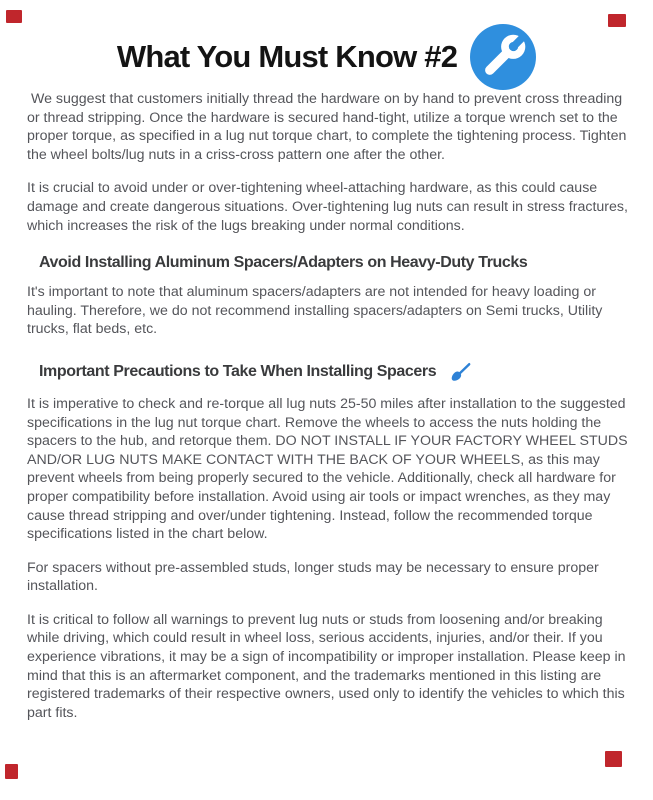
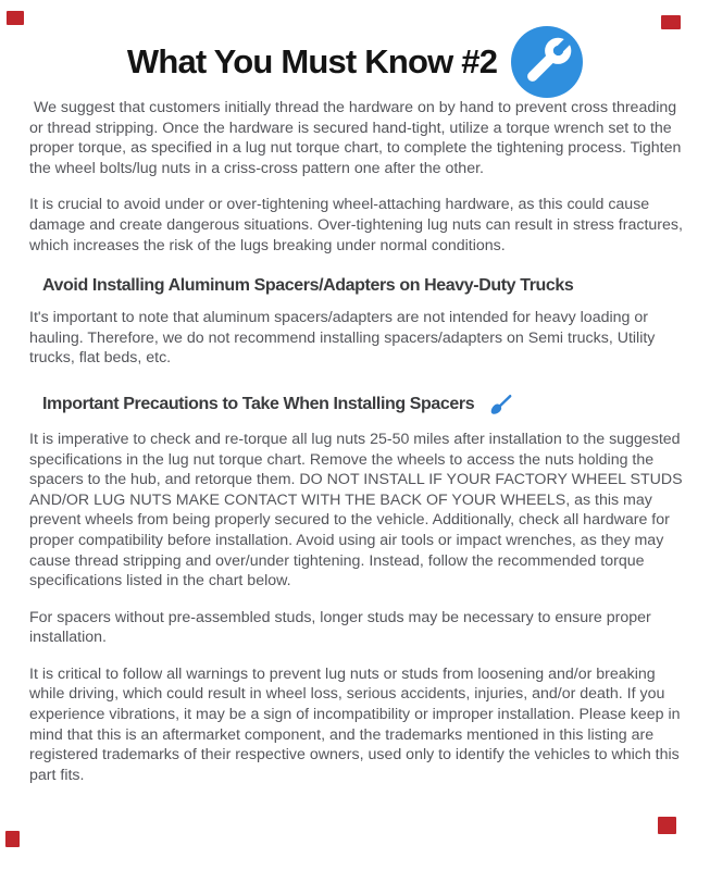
  What You Must Know #2
  We suggest that customers initially thread the hardware on by hand to prevent cross threading or thread stripping. Once the hardware is secured hand-tight, utilize a torque wrench set to the proper torque, as specified in a lug nut torque chart, to complete the tightening process. Tighten the wheel bolts/lug nuts in a criss-cross pattern one after the other.
  It is crucial to avoid under or over-tightening wheel-attaching hardware, as this could cause damage and create dangerous situations. Over-tightening lug nuts can result in stress fractures, which increases the risk of the lugs breaking under normal conditions.
  Avoid Installing Aluminum Spacers/Adapters on Heavy-Duty Trucks
  It's important to note that aluminum spacers/adapters are not intended for heavy loading or hauling. Therefore, we do not recommend installing spacers/adapters on Semi trucks, Utility trucks, flat beds, etc.
  Important Precautions to Take When Installing Spacers
  It is imperative to check and re-torque all lug nuts 25-50 miles after installation to the suggested specifications in the lug nut torque chart. Remove the wheels to access the nuts holding the spacers to the hub, and retorque them. DO NOT INSTALL IF YOUR FACTORY WHEEL STUDS AND/OR LUG NUTS MAKE CONTACT WITH THE BACK OF YOUR WHEELS, as this may prevent wheels from being properly secured to the vehicle. Additionally, check all hardware for proper compatibility before installation. Avoid using air tools or impact wrenches, as they may cause thread stripping and over/under tightening. Instead, follow the recommended torque specifications listed in the chart below.
  For spacers without pre-assembled studs, longer studs may be necessary to ensure proper installation.
- It is critical to follow all warnings to prevent lug nuts or studs from loosening and/or breaking while driving, which could result in wheel loss, serious accidents, injuries, and/or their. If you experience vibrations, it may be a sign of incompatibility or improper installation. Please keep in mind that this is an aftermarket component, and the trademarks mentioned in this listing are registered trademarks of their respective owners, used only to identify the vehicles to which this part fits.
+ It is critical to follow all warnings to prevent lug nuts or studs from loosening and/or breaking while driving, which could result in wheel loss, serious accidents, injuries, and/or death. If you experience vibrations, it may be a sign of incompatibility or improper installation. Please keep in mind that this is an aftermarket component, and the trademarks mentioned in this listing are registered trademarks of their respective owners, used only to identify the vehicles to which this part fits.
